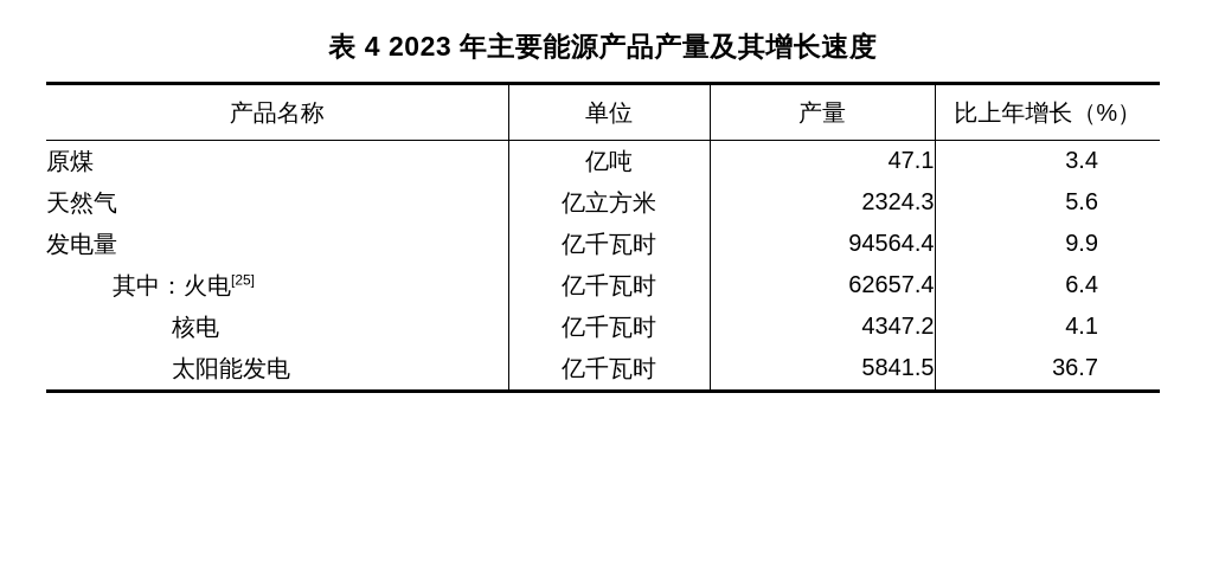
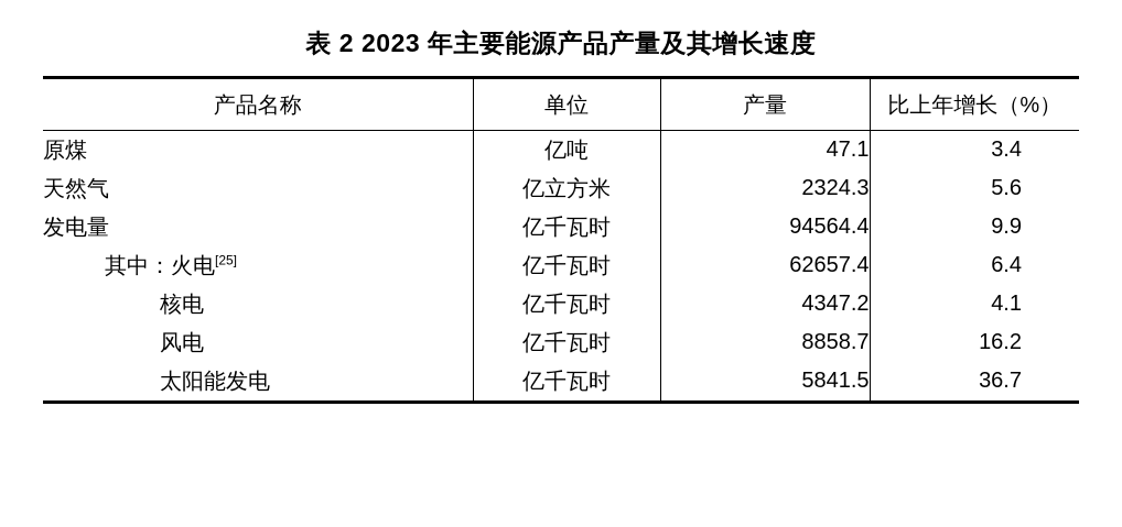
- 表 4 2023 年主要能源产品产量及其增长速度
+ 表 2 2023 年主要能源产品产量及其增长速度
  产品名称	单位	产量	比上年增长（%）
  原煤	亿吨	47.1	3.4
  天然气	亿立方米	2324.3	5.6
  发电量	亿千瓦时	94564.4	9.9
  其中：火电[25]	亿千瓦时	62657.4	6.4
  核电	亿千瓦时	4347.2	4.1
+ 风电	亿千瓦时	8858.7	16.2
  太阳能发电	亿千瓦时	5841.5	36.7
